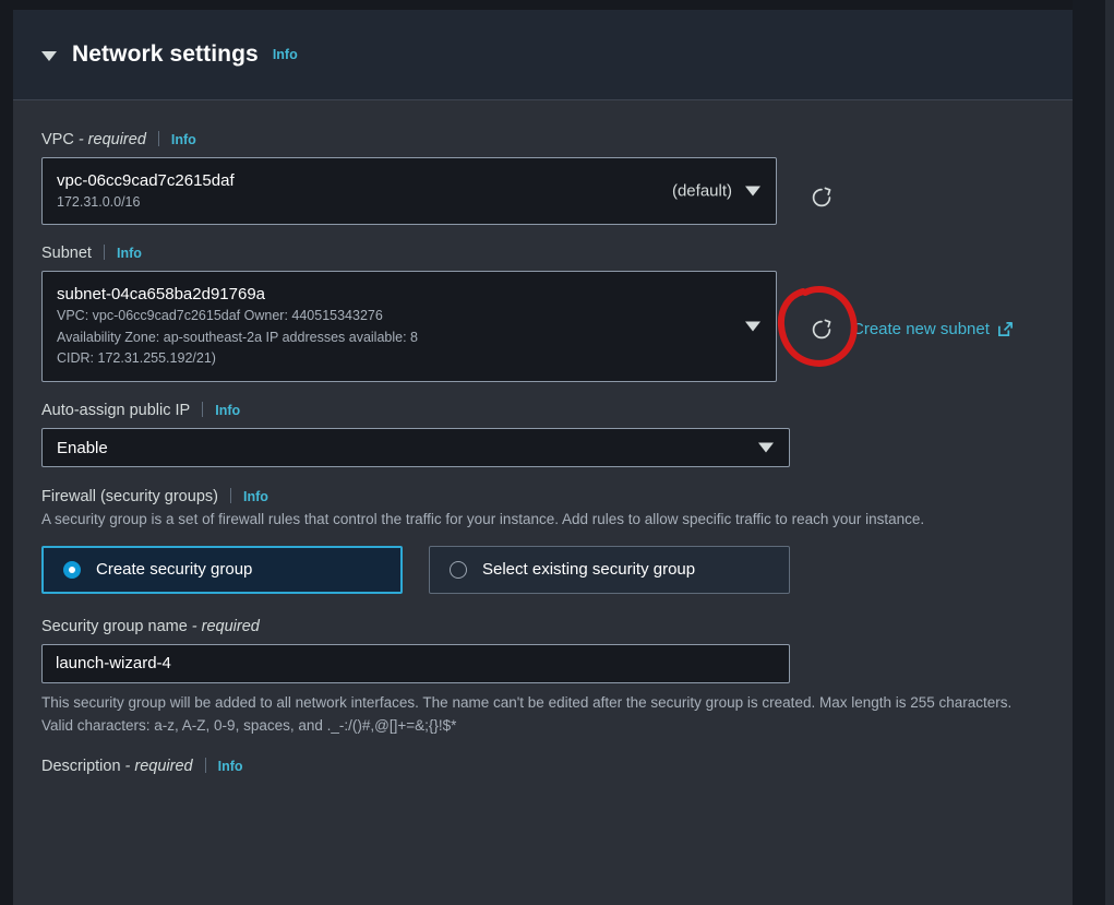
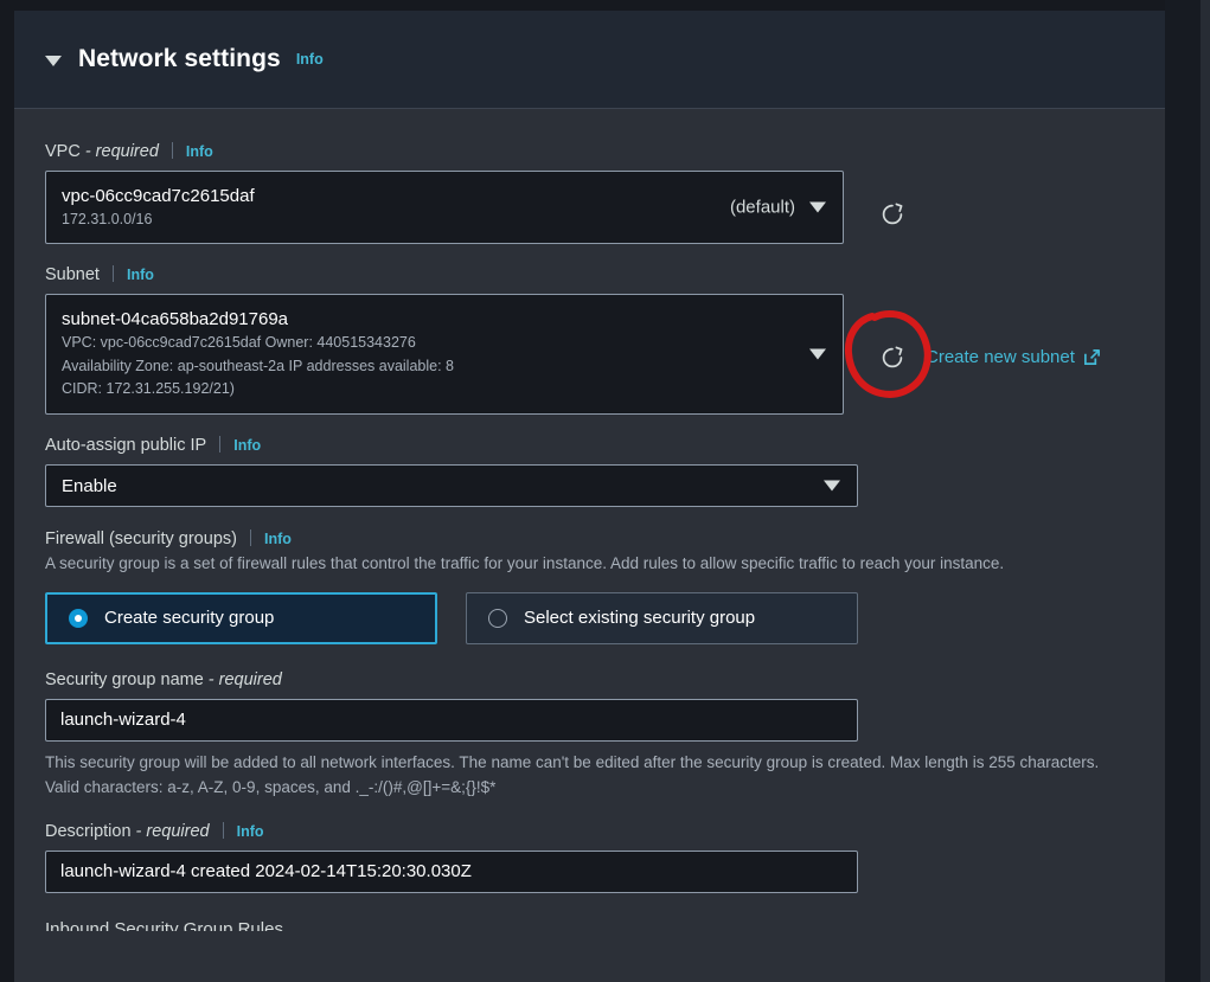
  Network settings
  Info
  VPC
  - required
  Info
  vpc-06cc9cad7c2615daf
  172.31.0.0/16
  (default)
  Subnet
  Info
  subnet-04ca658ba2d91769a
  VPC: vpc-06cc9cad7c2615daf Owner: 440515343276
  Availability Zone: ap-southeast-2a IP addresses available: 8
  CIDR: 172.31.255.192/21)
  Create new subnet
  Auto-assign public IP
  Info
  Enable
  Firewall (security groups)
  Info
  A security group is a set of firewall rules that control the traffic for your instance. Add rules to allow specific traffic to reach your instance.
  Create security group
  Select existing security group
  Security group name
  - required
  launch-wizard-4
  This security group will be added to all network interfaces. The name can't be edited after the security group is created. Max length is 255 characters. Valid characters: a-z, A-Z, 0-9, spaces, and ._-:/()#,@[]+=&;{}!$*
  Description
  - required
  Info
+ launch-wizard-4 created 2024-02-14T15:20:30.030Z
+ Inbound Security Group Rules
